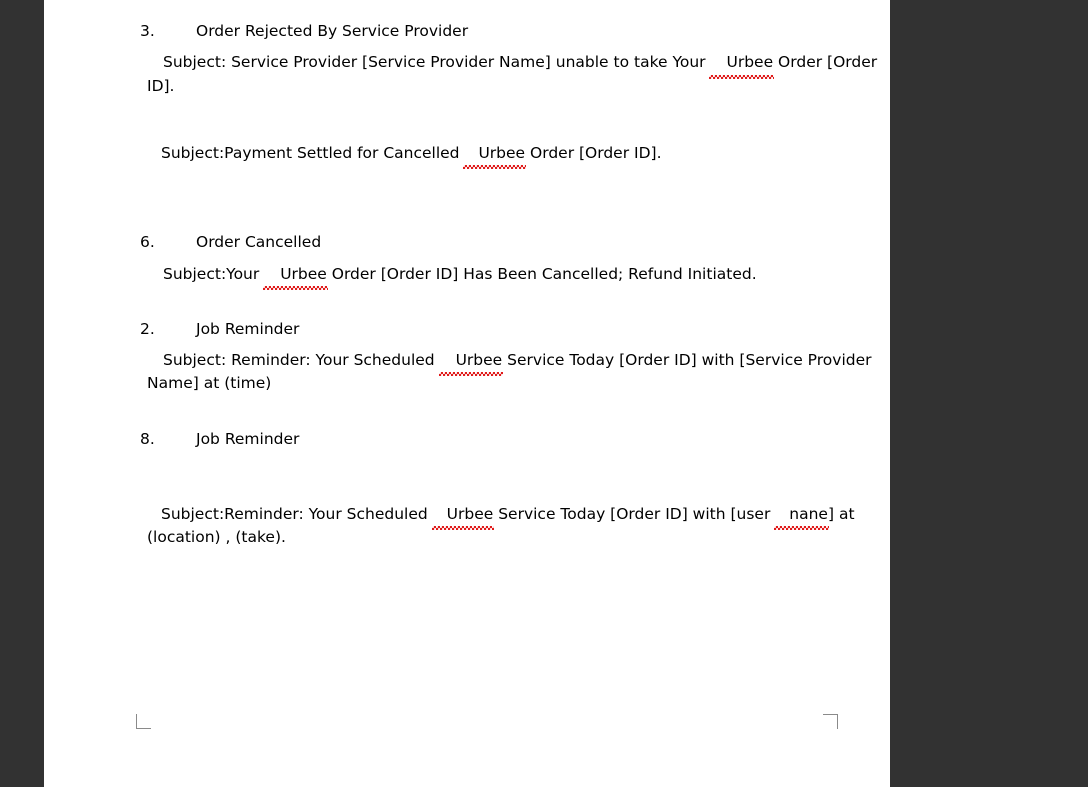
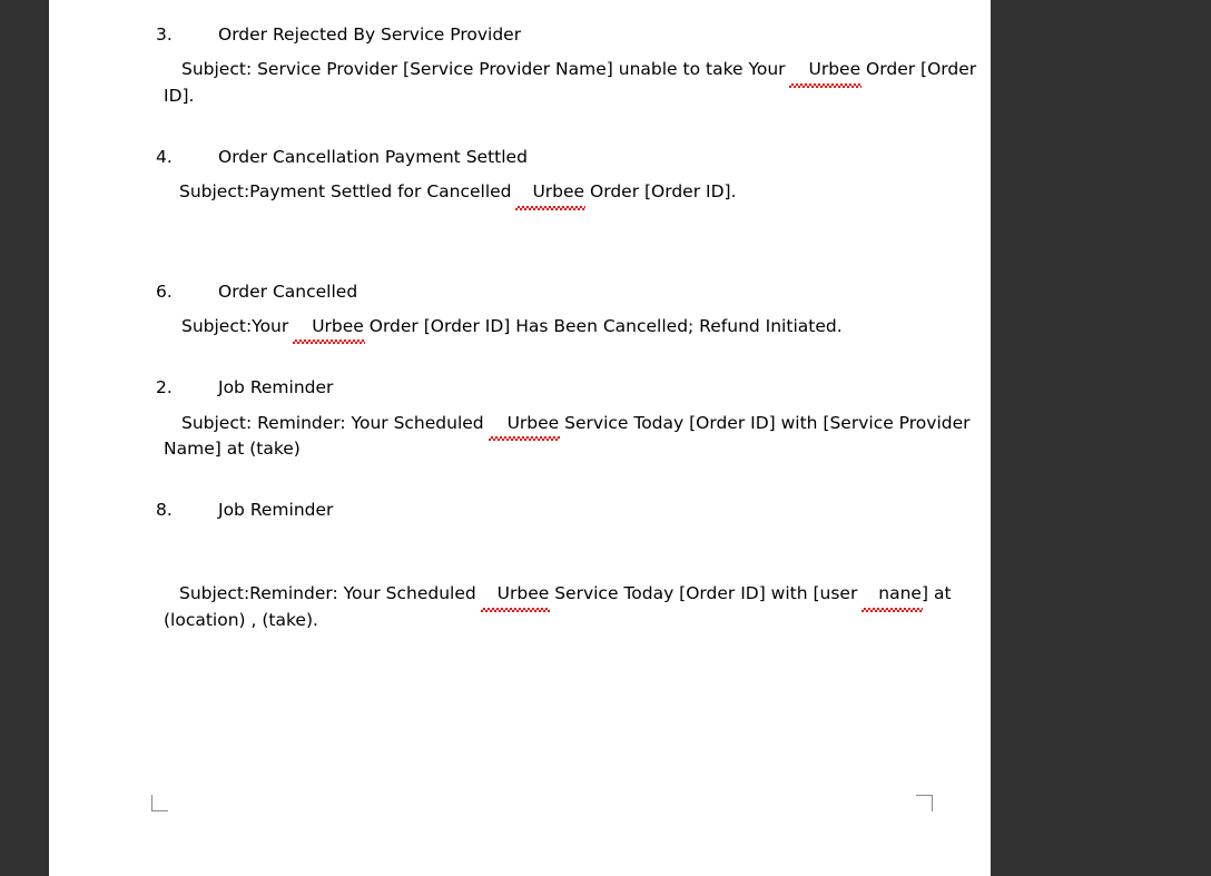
  3. Order Rejected By Service Provider
  Subject: Service Provider [Service Provider Name] unable to take Your Urbee Order [Order ID].
+ 4. Order Cancellation Payment Settled
  Subject:Payment Settled for Cancelled Urbee Order [Order ID].
  6. Order Cancelled
  Subject:Your Urbee Order [Order ID] Has Been Cancelled; Refund Initiated.
  2. Job Reminder
- Subject: Reminder: Your Scheduled Urbee Service Today [Order ID] with [Service Provider Name] at (time)
+ Subject: Reminder: Your Scheduled Urbee Service Today [Order ID] with [Service Provider Name] at (take)
  8. Job Reminder
  Subject:Reminder: Your Scheduled Urbee Service Today [Order ID] with [user nane] at (location) , (take).
